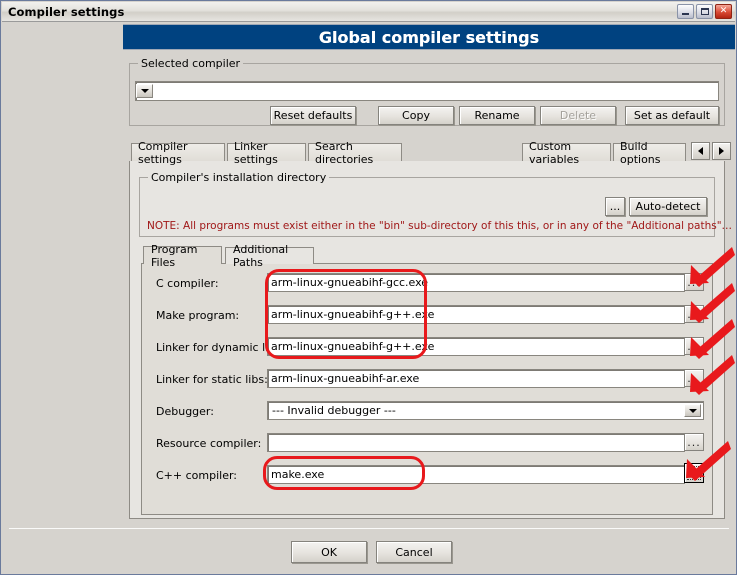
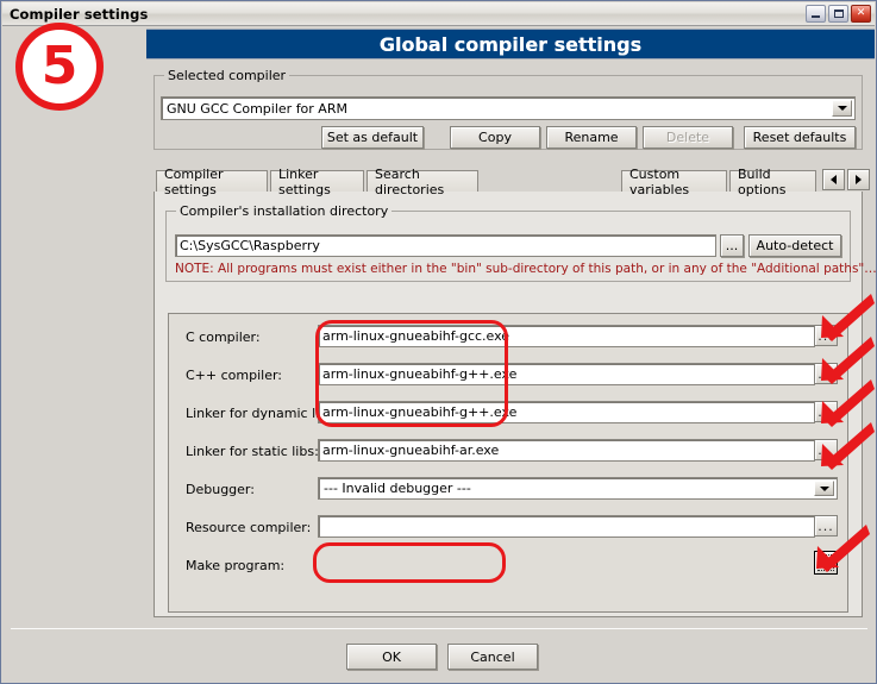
  Compiler settings
  ✕
  Global compiler settings
  Selected compiler
+ GNU GCC Compiler for ARM
- Reset defaults
+ Set as default
  Copy
  Rename
  Delete
- Set as default
+ Reset defaults
  Compiler settings
  Linker settings
  Search directories
  Custom variables
  Build options
  Compiler's installation directory
+ C:\SysGCC\Raspberry
  ...
  Auto-detect
- NOTE: All programs must exist either in the "bin" sub-directory of this this, or in any of the "Additional paths"…
+ NOTE: All programs must exist either in the "bin" sub-directory of this path, or in any of the "Additional paths"…
- Program Files
- Additional Paths
  C compiler:
  arm-linux-gnueabihf-gcc.exe
- Make program:
+ C++ compiler:
  arm-linux-gnueabihf-g++.exe
  Linker for dynamic l
  arm-linux-gnueabihf-g++.exe
  Linker for static libs:
  arm-linux-gnueabihf-ar.exe
  Debugger:
  --- Invalid debugger ---
  Resource compiler:
  ...
- C++ compiler:
+ Make program:
- make.exe
  OK
  Cancel
+ 5
